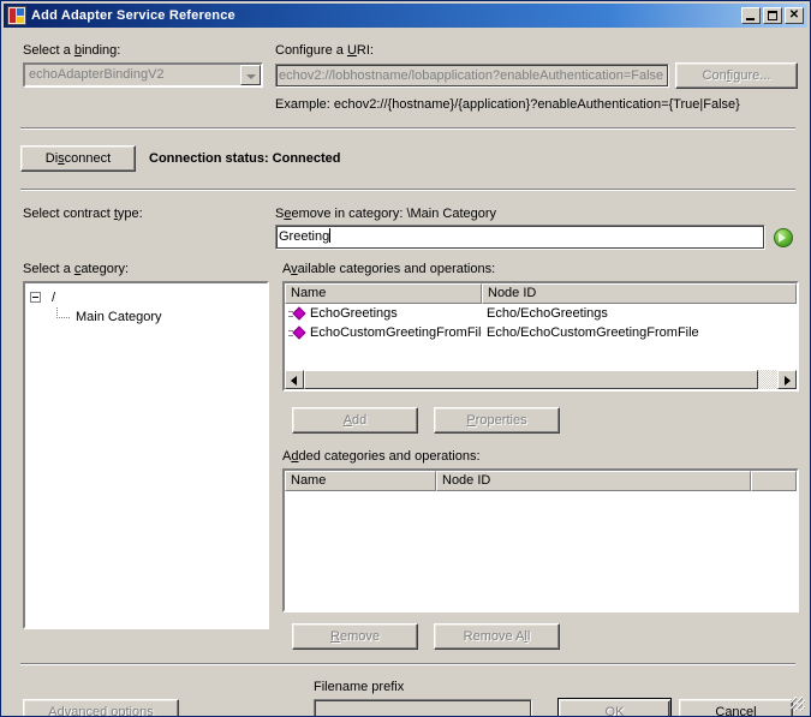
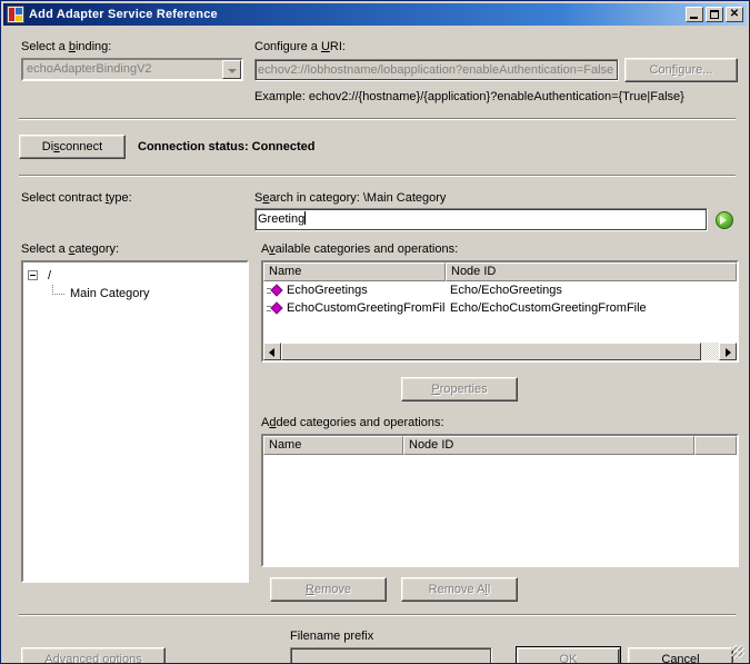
  Add Adapter Service Reference
  ✕
  Select a binding:
  echoAdapterBindingV2
  Configure a URI:
  echov2://lobhostname/lobapplication?enableAuthentication=False
  Configure...
  Example: echov2://{hostname}/{application}?enableAuthentication={True|False}
  Disconnect
  Connection status: Connected
  Select contract type:
- Seemove in category: \Main Category
+ Search in category: \Main Category
  Greeting
  Select a category:
  /
  Main Category
  Available categories and operations:
  Name
  Node ID
  EchoGreetings
  Echo/EchoGreetings
  EchoCustomGreetingFromFil
  Echo/EchoCustomGreetingFromFile
- Add
  Properties
  Added categories and operations:
  Name
  Node ID
  Remove
  Remove All
  Filename prefix
  Advanced options
  OK
  Cancel
